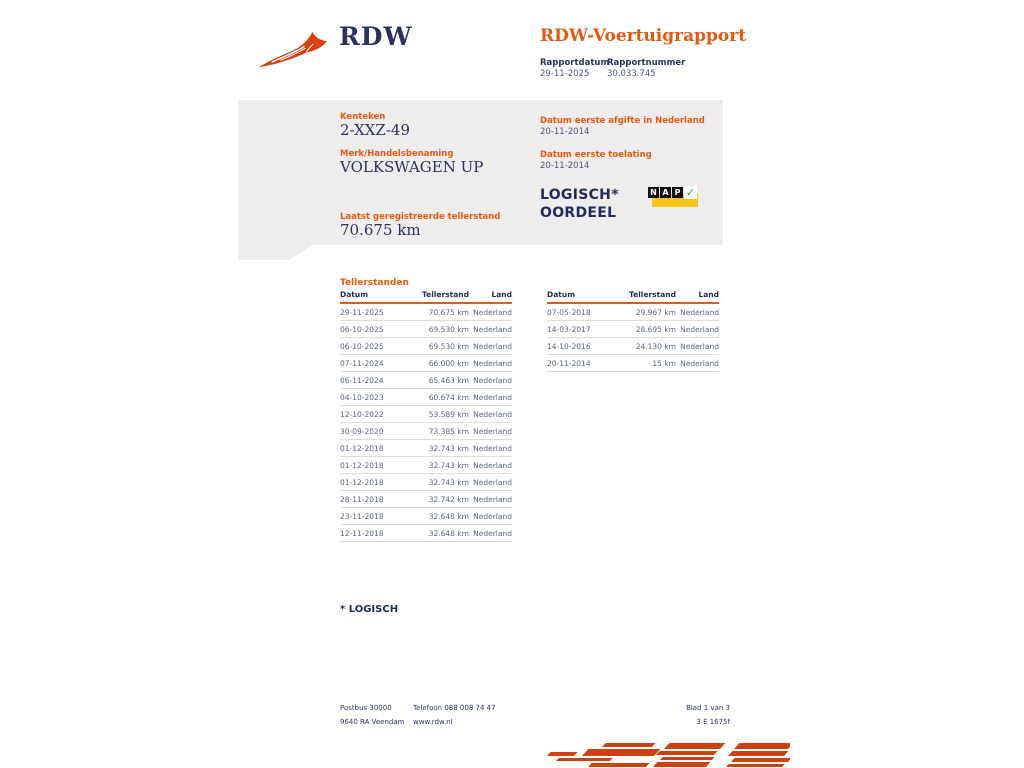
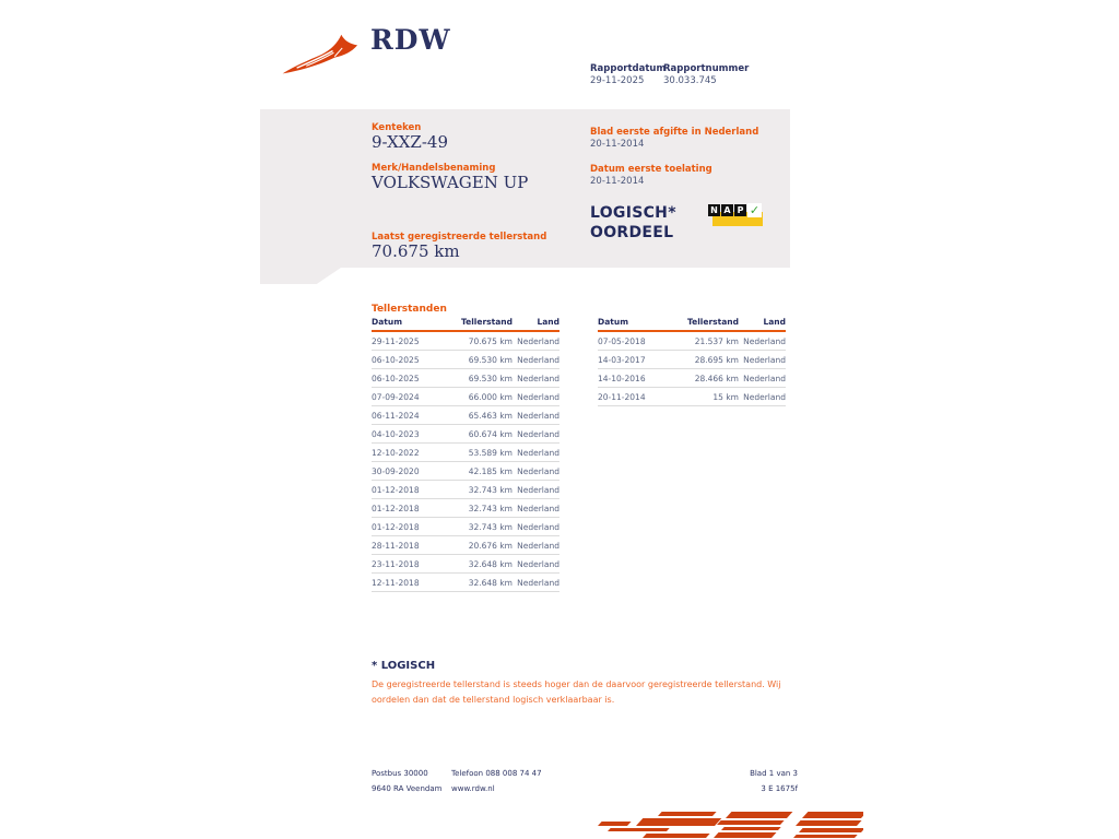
  RDW
- RDW-Voertuigrapport
  Rapportdatum
  Rapportnummer
  29-11-2025
  30.033.745
  Kenteken
- 2-XXZ-49
+ 9-XXZ-49
  Merk/Handelsbenaming
  VOLKSWAGEN UP
  Laatst geregistreerde tellerstand
  70.675 km
- Datum eerste afgifte in Nederland
+ Blad eerste afgifte in Nederland
  20-11-2014
  Datum eerste toelating
  20-11-2014
  LOGISCH*
  OORDEEL
  N
  A
  P
  ✓
  Tellerstanden
  Datum	Tellerstand	Land
  29-11-2025	70.675 km	Nederland
  06-10-2025	69.530 km	Nederland
  06-10-2025	69.530 km	Nederland
- 07-11-2024	66.000 km	Nederland
+ 07-09-2024	66.000 km	Nederland
  06-11-2024	65.463 km	Nederland
  04-10-2023	60.674 km	Nederland
  12-10-2022	53.589 km	Nederland
- 30-09-2020	73.385 km	Nederland
+ 30-09-2020	42.185 km	Nederland
  01-12-2018	32.743 km	Nederland
  01-12-2018	32.743 km	Nederland
  01-12-2018	32.743 km	Nederland
- 28-11-2018	32.742 km	Nederland
+ 28-11-2018	20.676 km	Nederland
  23-11-2018	32.648 km	Nederland
  12-11-2018	32.648 km	Nederland
  Datum	Tellerstand	Land
- 07-05-2018	29.967 km	Nederland
+ 07-05-2018	21.537 km	Nederland
  14-03-2017	28.695 km	Nederland
- 14-10-2016	24.130 km	Nederland
+ 14-10-2016	28.466 km	Nederland
  20-11-2014	15 km	Nederland
  * LOGISCH
+ De geregistreerde tellerstand is steeds hoger dan de daarvoor geregistreerde tellerstand. Wij oordelen dan dat de tellerstand logisch verklaarbaar is.
  Postbus 30000
  9640 RA Veendam
  Telefoon 088 008 74 47
  www.rdw.nl
  Blad 1 van 3
  3 E 1675f
